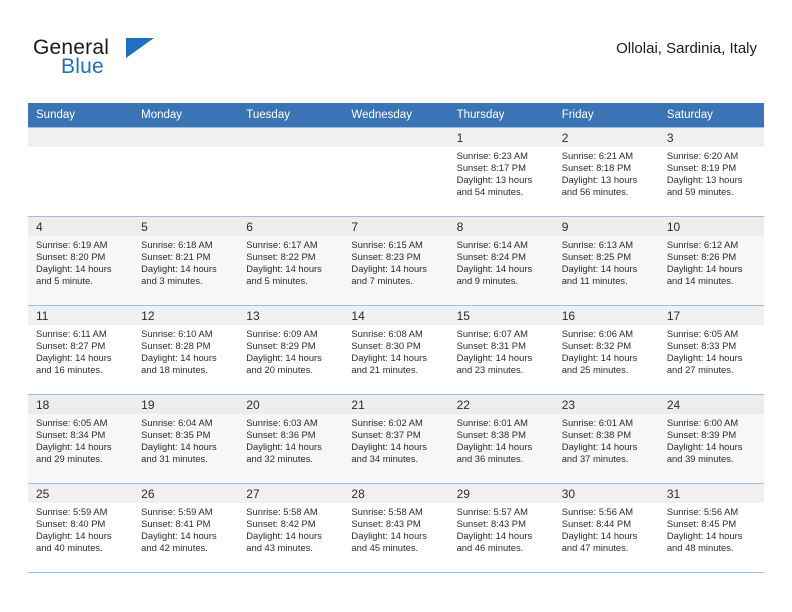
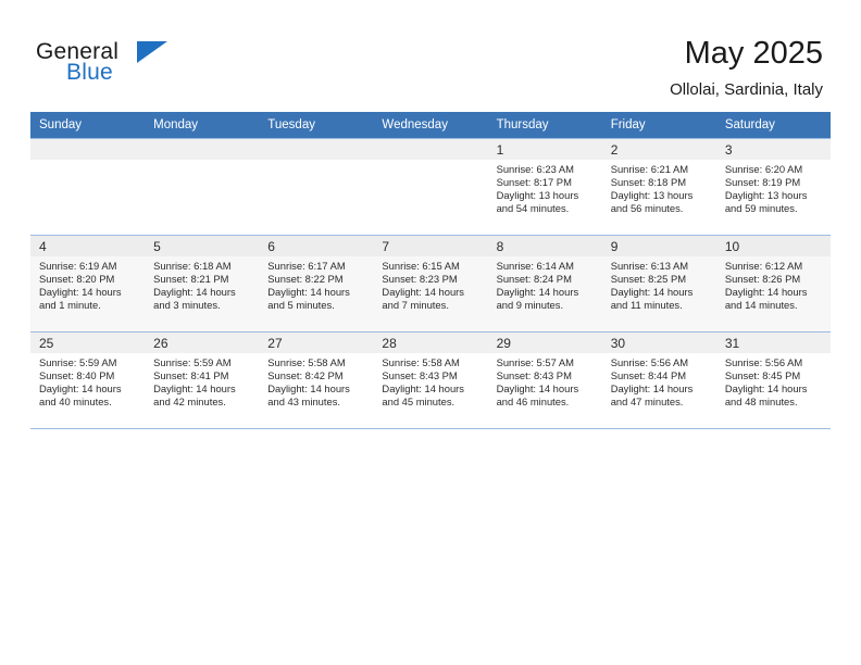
  General
  Blue
+ May 2025
  Ollolai, Sardinia, Italy
  Sunday	Monday	Tuesday	Wednesday	Thursday	Friday	Saturday
  				1Sunrise: 6:23 AMSunset: 8:17 PMDaylight: 13 hoursand 54 minutes.	2Sunrise: 6:21 AMSunset: 8:18 PMDaylight: 13 hoursand 56 minutes.	3Sunrise: 6:20 AMSunset: 8:19 PMDaylight: 13 hoursand 59 minutes.
- 4Sunrise: 6:19 AMSunset: 8:20 PMDaylight: 14 hoursand 5 minute.	5Sunrise: 6:18 AMSunset: 8:21 PMDaylight: 14 hoursand 3 minutes.	6Sunrise: 6:17 AMSunset: 8:22 PMDaylight: 14 hoursand 5 minutes.	7Sunrise: 6:15 AMSunset: 8:23 PMDaylight: 14 hoursand 7 minutes.	8Sunrise: 6:14 AMSunset: 8:24 PMDaylight: 14 hoursand 9 minutes.	9Sunrise: 6:13 AMSunset: 8:25 PMDaylight: 14 hoursand 11 minutes.	10Sunrise: 6:12 AMSunset: 8:26 PMDaylight: 14 hoursand 14 minutes.
+ 4Sunrise: 6:19 AMSunset: 8:20 PMDaylight: 14 hoursand 1 minute.	5Sunrise: 6:18 AMSunset: 8:21 PMDaylight: 14 hoursand 3 minutes.	6Sunrise: 6:17 AMSunset: 8:22 PMDaylight: 14 hoursand 5 minutes.	7Sunrise: 6:15 AMSunset: 8:23 PMDaylight: 14 hoursand 7 minutes.	8Sunrise: 6:14 AMSunset: 8:24 PMDaylight: 14 hoursand 9 minutes.	9Sunrise: 6:13 AMSunset: 8:25 PMDaylight: 14 hoursand 11 minutes.	10Sunrise: 6:12 AMSunset: 8:26 PMDaylight: 14 hoursand 14 minutes.
- 11Sunrise: 6:11 AMSunset: 8:27 PMDaylight: 14 hoursand 16 minutes.	12Sunrise: 6:10 AMSunset: 8:28 PMDaylight: 14 hoursand 18 minutes.	13Sunrise: 6:09 AMSunset: 8:29 PMDaylight: 14 hoursand 20 minutes.	14Sunrise: 6:08 AMSunset: 8:30 PMDaylight: 14 hoursand 21 minutes.	15Sunrise: 6:07 AMSunset: 8:31 PMDaylight: 14 hoursand 23 minutes.	16Sunrise: 6:06 AMSunset: 8:32 PMDaylight: 14 hoursand 25 minutes.	17Sunrise: 6:05 AMSunset: 8:33 PMDaylight: 14 hoursand 27 minutes.
- 18Sunrise: 6:05 AMSunset: 8:34 PMDaylight: 14 hoursand 29 minutes.	19Sunrise: 6:04 AMSunset: 8:35 PMDaylight: 14 hoursand 31 minutes.	20Sunrise: 6:03 AMSunset: 8:36 PMDaylight: 14 hoursand 32 minutes.	21Sunrise: 6:02 AMSunset: 8:37 PMDaylight: 14 hoursand 34 minutes.	22Sunrise: 6:01 AMSunset: 8:38 PMDaylight: 14 hoursand 36 minutes.	23Sunrise: 6:01 AMSunset: 8:38 PMDaylight: 14 hoursand 37 minutes.	24Sunrise: 6:00 AMSunset: 8:39 PMDaylight: 14 hoursand 39 minutes.
  25Sunrise: 5:59 AMSunset: 8:40 PMDaylight: 14 hoursand 40 minutes.	26Sunrise: 5:59 AMSunset: 8:41 PMDaylight: 14 hoursand 42 minutes.	27Sunrise: 5:58 AMSunset: 8:42 PMDaylight: 14 hoursand 43 minutes.	28Sunrise: 5:58 AMSunset: 8:43 PMDaylight: 14 hoursand 45 minutes.	29Sunrise: 5:57 AMSunset: 8:43 PMDaylight: 14 hoursand 46 minutes.	30Sunrise: 5:56 AMSunset: 8:44 PMDaylight: 14 hoursand 47 minutes.	31Sunrise: 5:56 AMSunset: 8:45 PMDaylight: 14 hoursand 48 minutes.
